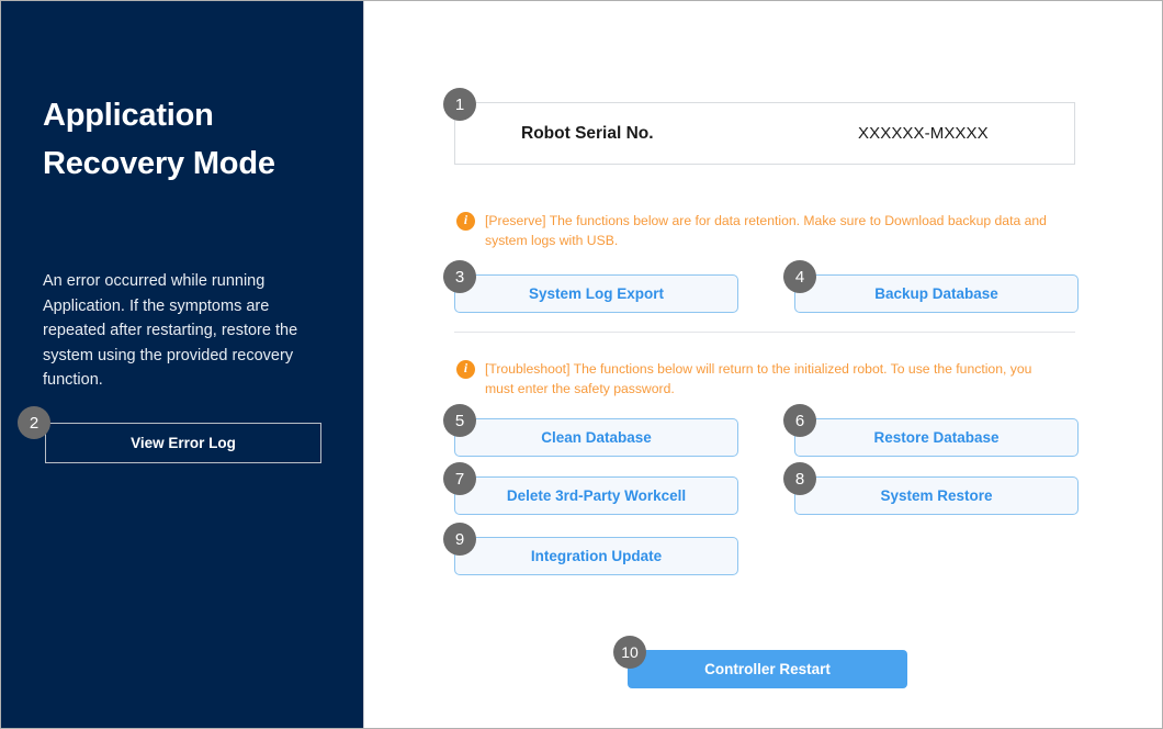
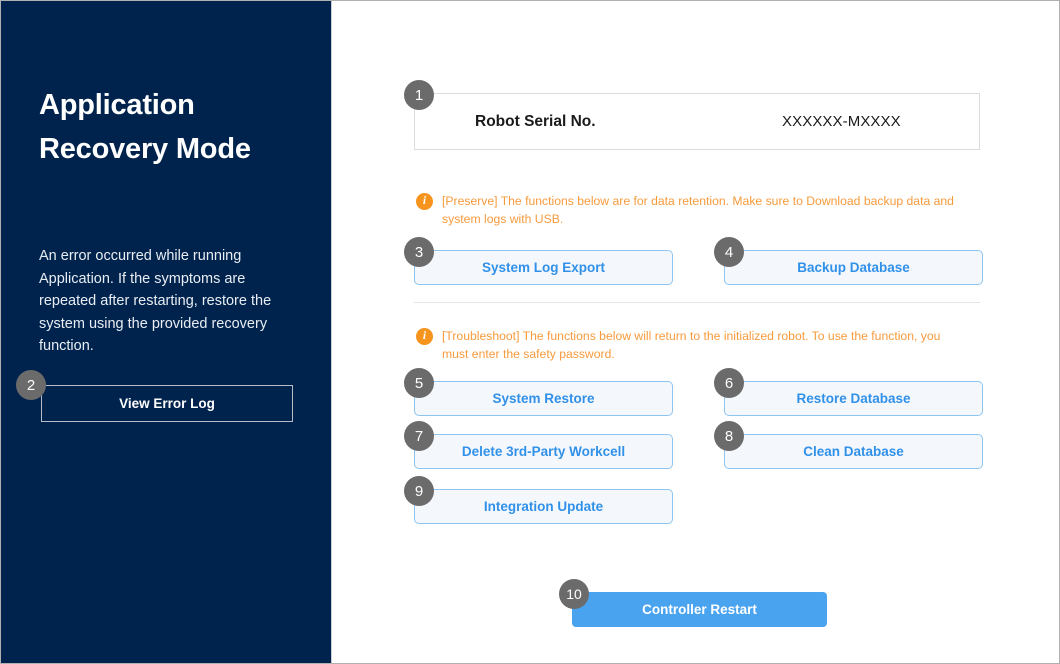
  Application Recovery Mode
  An error occurred while running Application. If the symptoms are repeated after restarting, restore the system using the provided recovery function.
  2
  View Error Log
  1
  Robot Serial No.
  XXXXXX-MXXXX
  i
  [Preserve] The functions below are for data retention. Make sure to Download backup data and system logs with USB.
  3
  System Log Export
  4
  Backup Database
  i
  [Troubleshoot] The functions below will return to the initialized robot. To use the function, you must enter the safety password.
  5
- Clean Database
+ System Restore
  6
  Restore Database
  7
  Delete 3rd-Party Workcell
  8
- System Restore
+ Clean Database
  9
  Integration Update
  10
  Controller Restart
